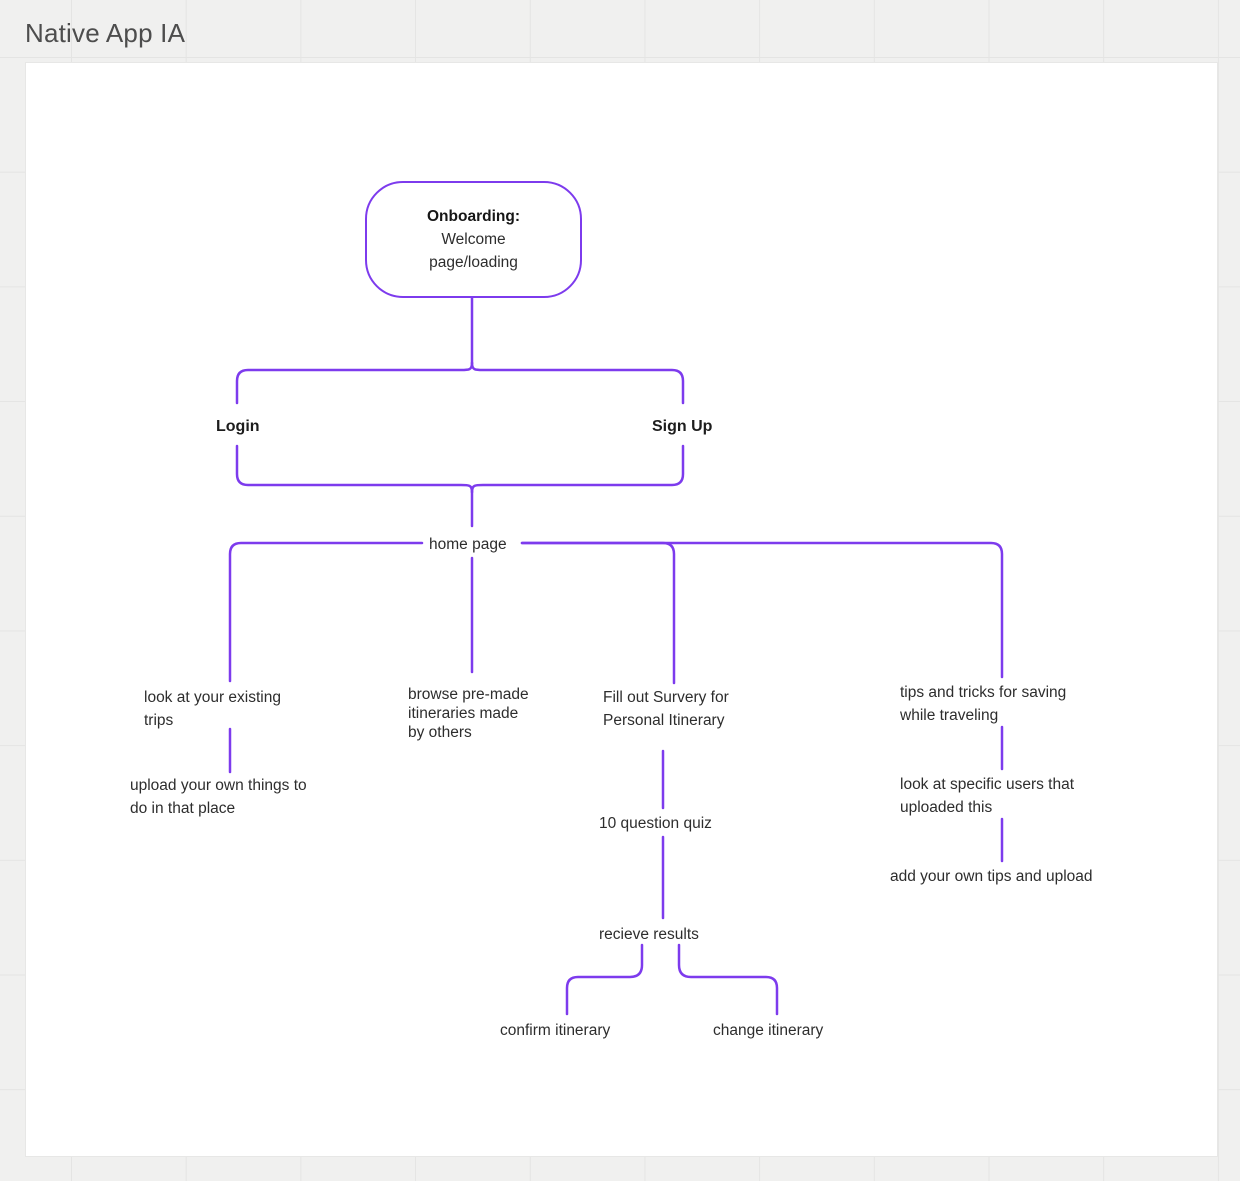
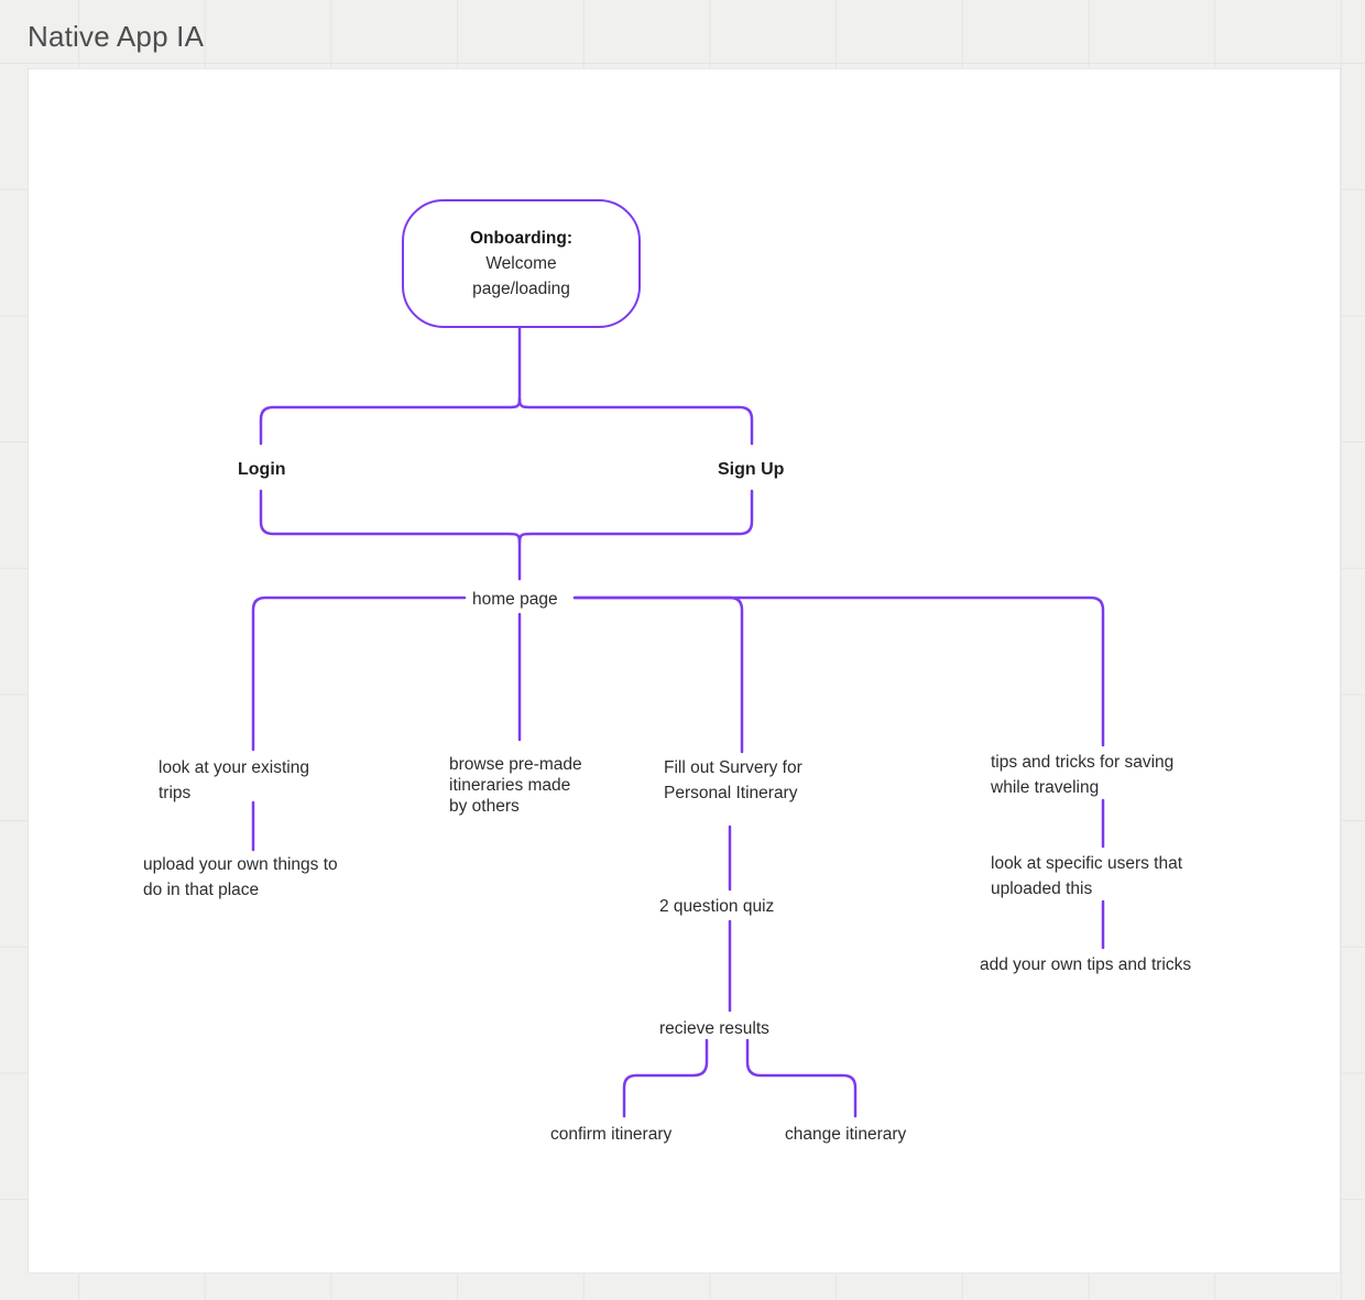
  Native App IA
  Onboarding:
  Welcome
  page/loading
  Login
  Sign Up
  home page
  look at your existing
  trips
  upload your own things to
  do in that place
  browse pre-made
  itineraries made
  by others
  Fill out Survery for
  Personal Itinerary
- 10 question quiz
+ 2 question quiz
  recieve results
  confirm itinerary
  change itinerary
  tips and tricks for saving
  while traveling
  look at specific users that
  uploaded this
- add your own tips and upload
+ add your own tips and tricks
